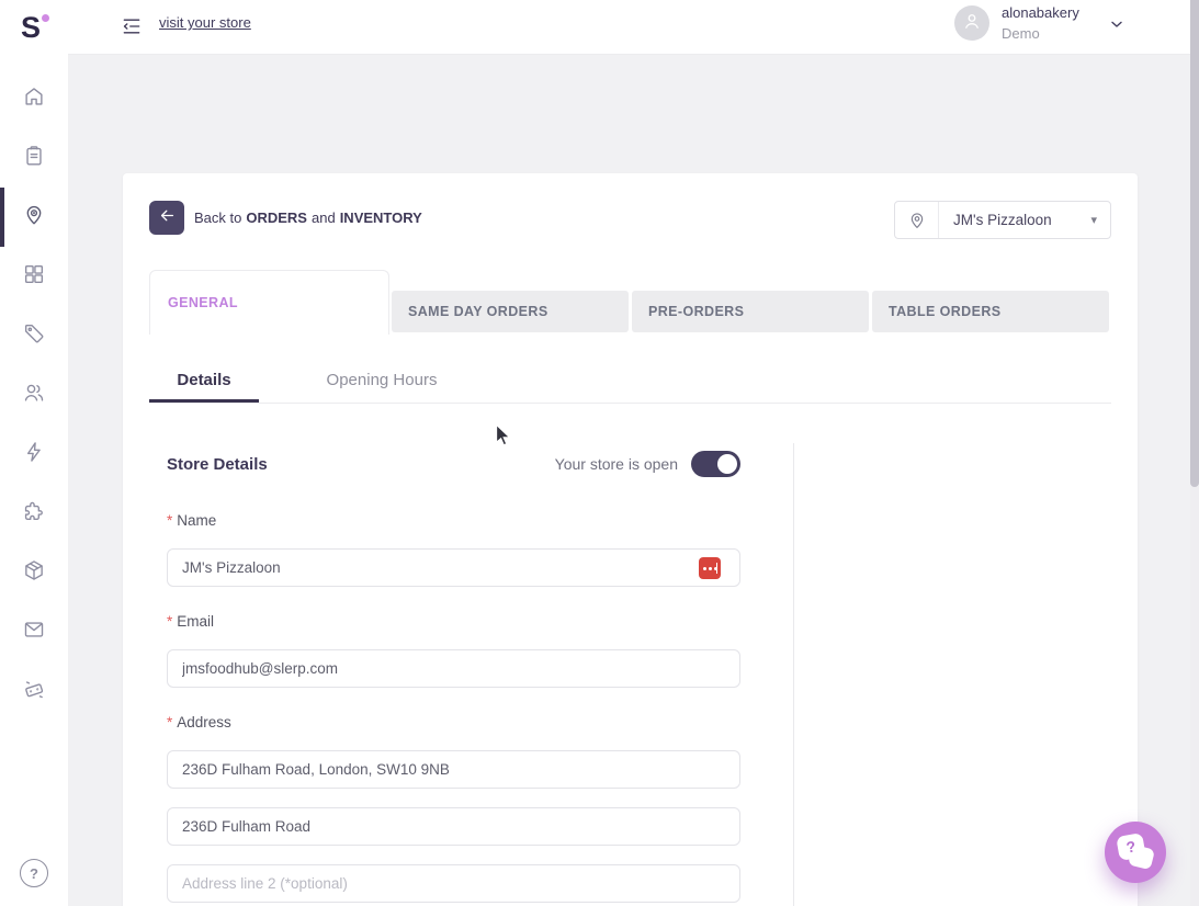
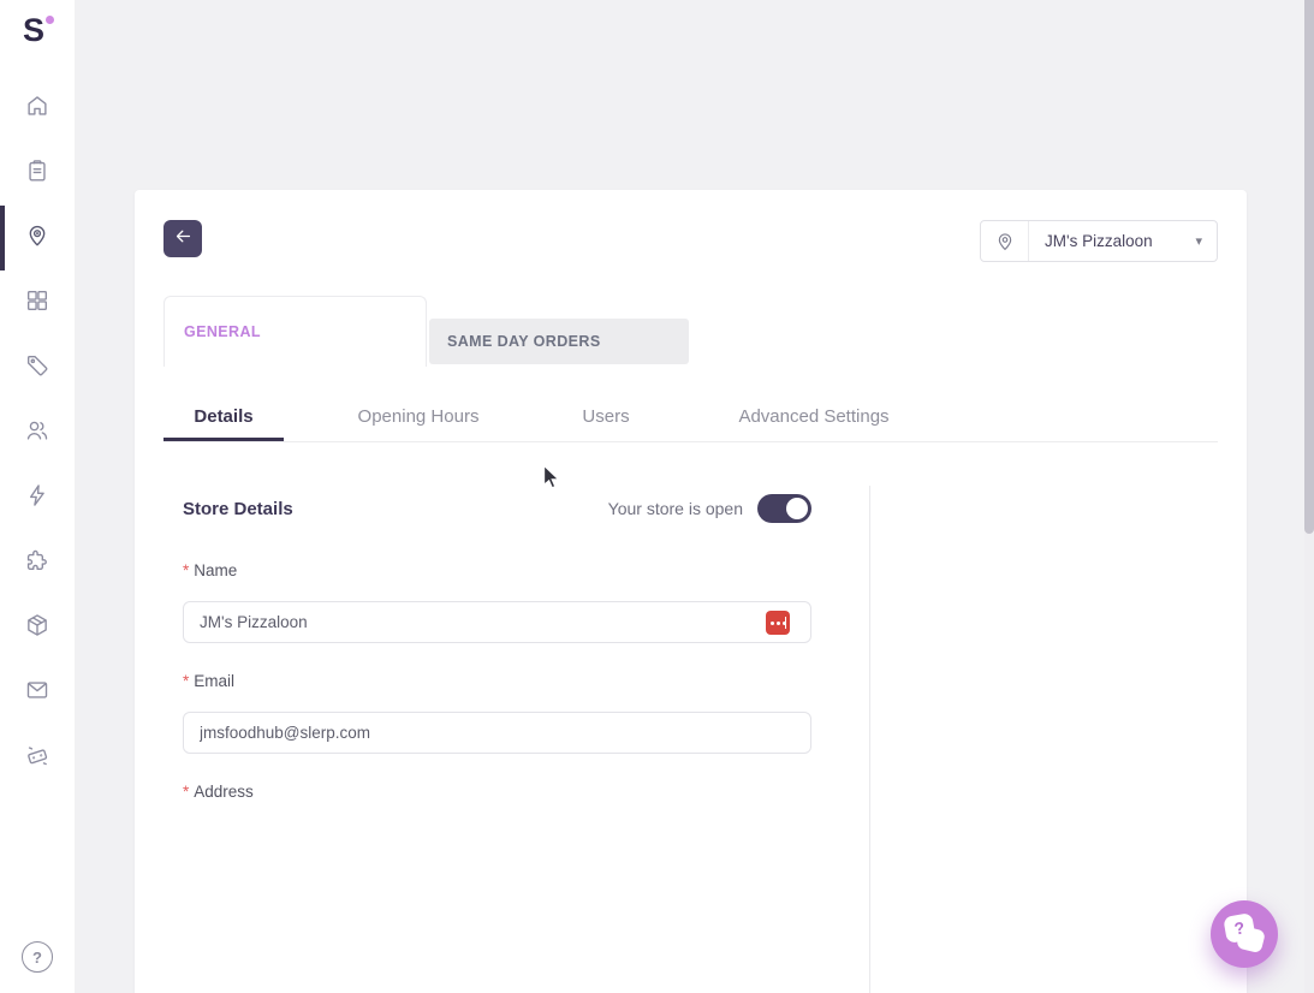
  S
  ?
- visit your store
- alonabakery
- Demo
- Back to
- ORDERS
- and
- INVENTORY
  JM's Pizzaloon
  ▾
  GENERAL
  SAME DAY ORDERS
- PRE-ORDERS
- TABLE ORDERS
  Details
  Opening Hours
+ Users
+ Advanced Settings
  Store Details
  Your store is open
  * Name
  JM's Pizzaloon
  * Email
  jmsfoodhub@slerp.com
  * Address
- 236D Fulham Road, London, SW10 9NB
- 236D Fulham Road
- Address line 2 (*optional)
